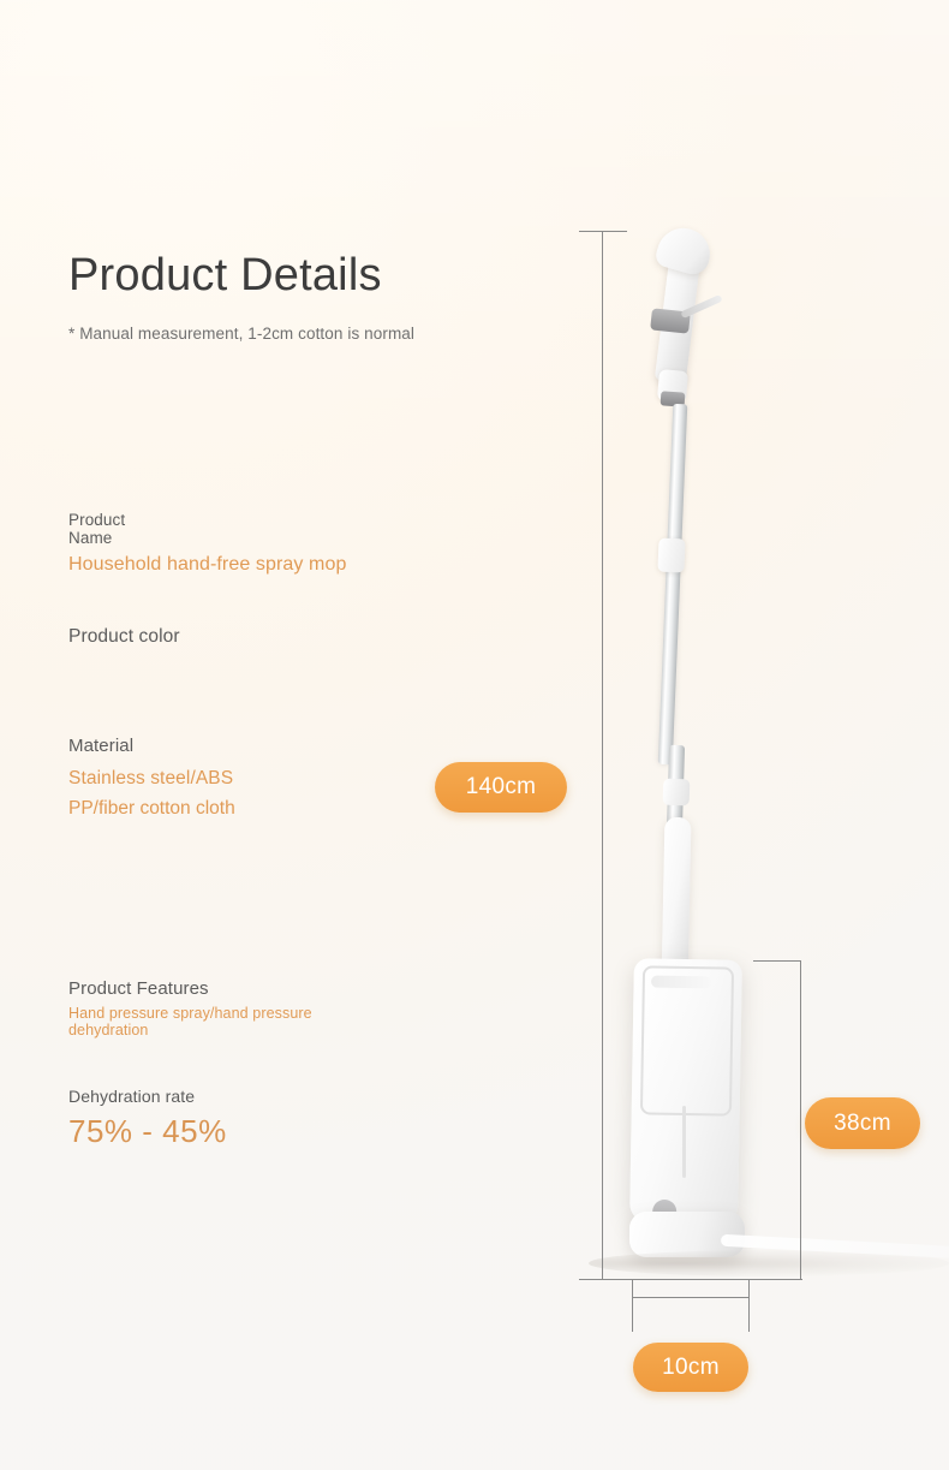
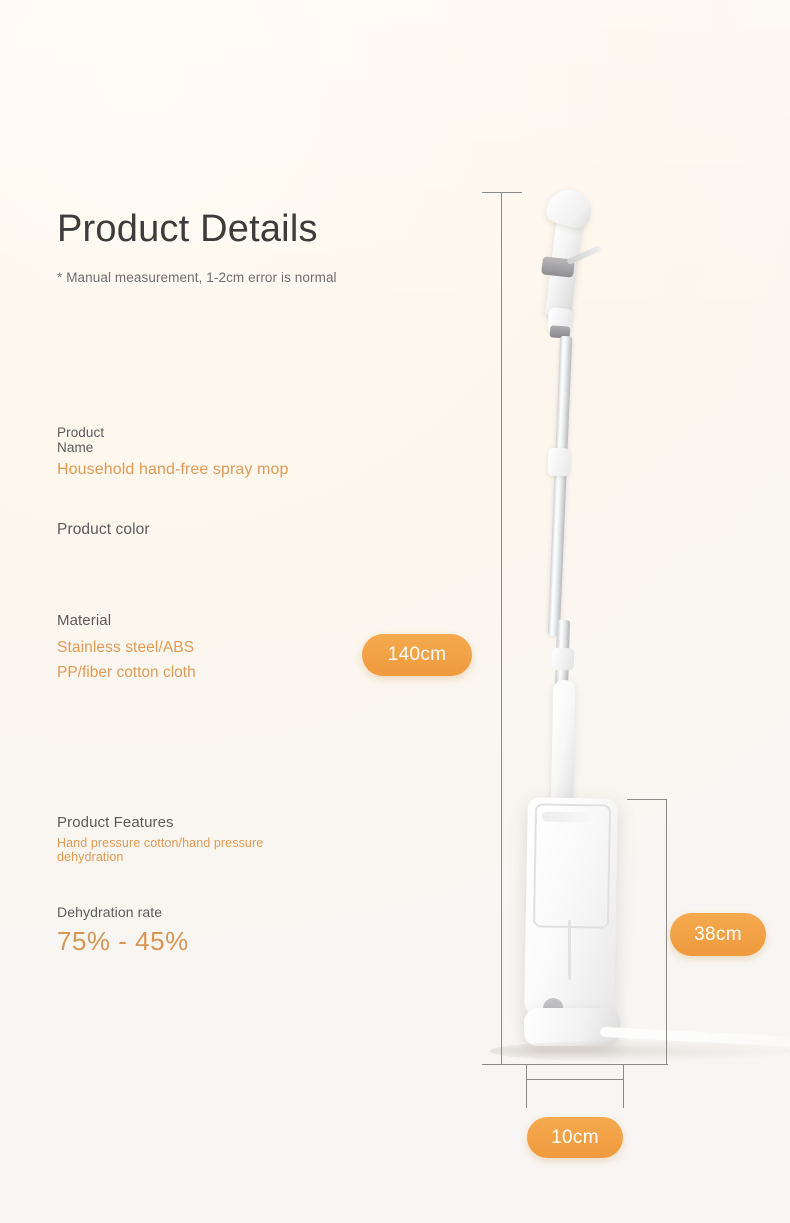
  140cm
  38cm
  10cm
  Product Details
- * Manual measurement, 1-2cm cotton is normal
+ * Manual measurement, 1-2cm error is normal
  Product Name
  Household hand-free spray mop
  Product color
  Material
  Stainless steel/ABS
  PP/fiber cotton cloth
  Product Features
- Hand pressure spray/hand pressure dehydration
+ Hand pressure cotton/hand pressure dehydration
  Dehydration rate
  75% - 45%
